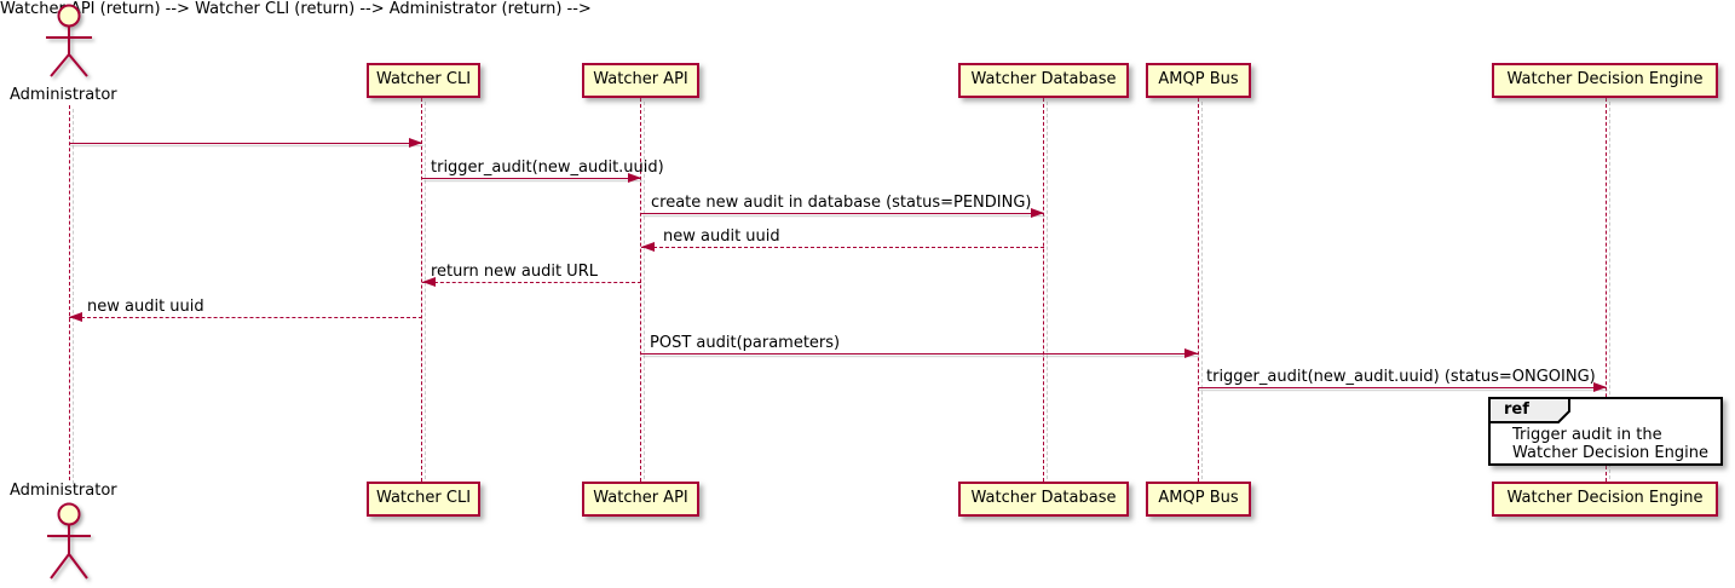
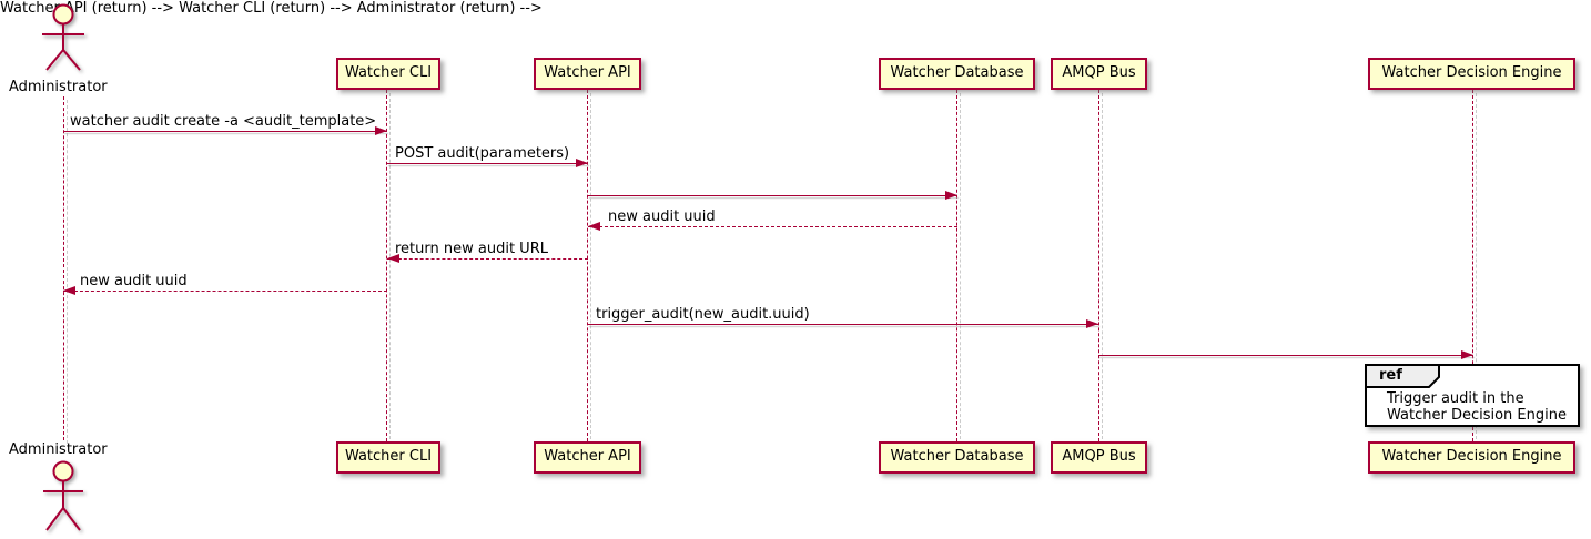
  Administrator
  Watcher CLI
  Watcher API
  Watcher Database
  AMQP Bus
  Watcher Decision Engine
+ watcher audit create -a <audit_template>
- trigger_audit(new_audit.uuid)
+ POST audit(parameters)
- create new audit in database (status=PENDING)
  Watcher API (return) -->
  new audit uuid
  Watcher CLI (return) -->
  return new audit URL
  Administrator (return) -->
  new audit uuid
- POST audit(parameters)
+ trigger_audit(new_audit.uuid)
- trigger_audit(new_audit.uuid) (status=ONGOING)
  ref
  Trigger audit in the
  Watcher Decision Engine
  Watcher CLI
  Watcher API
  Watcher Database
  AMQP Bus
  Watcher Decision Engine
  Administrator
